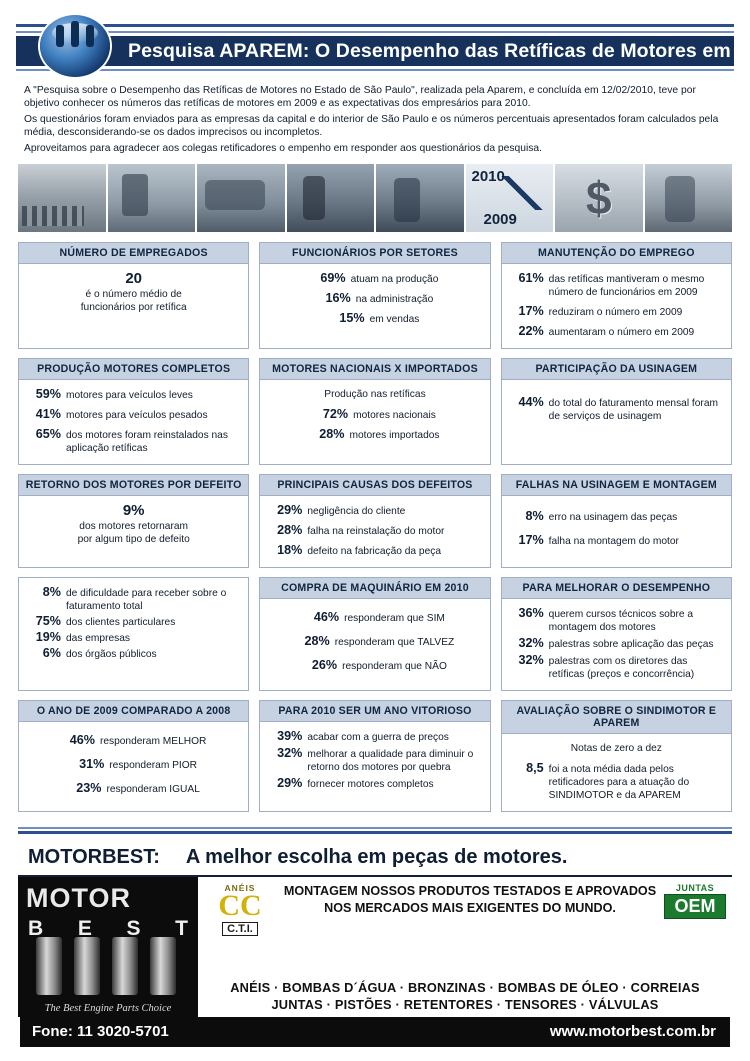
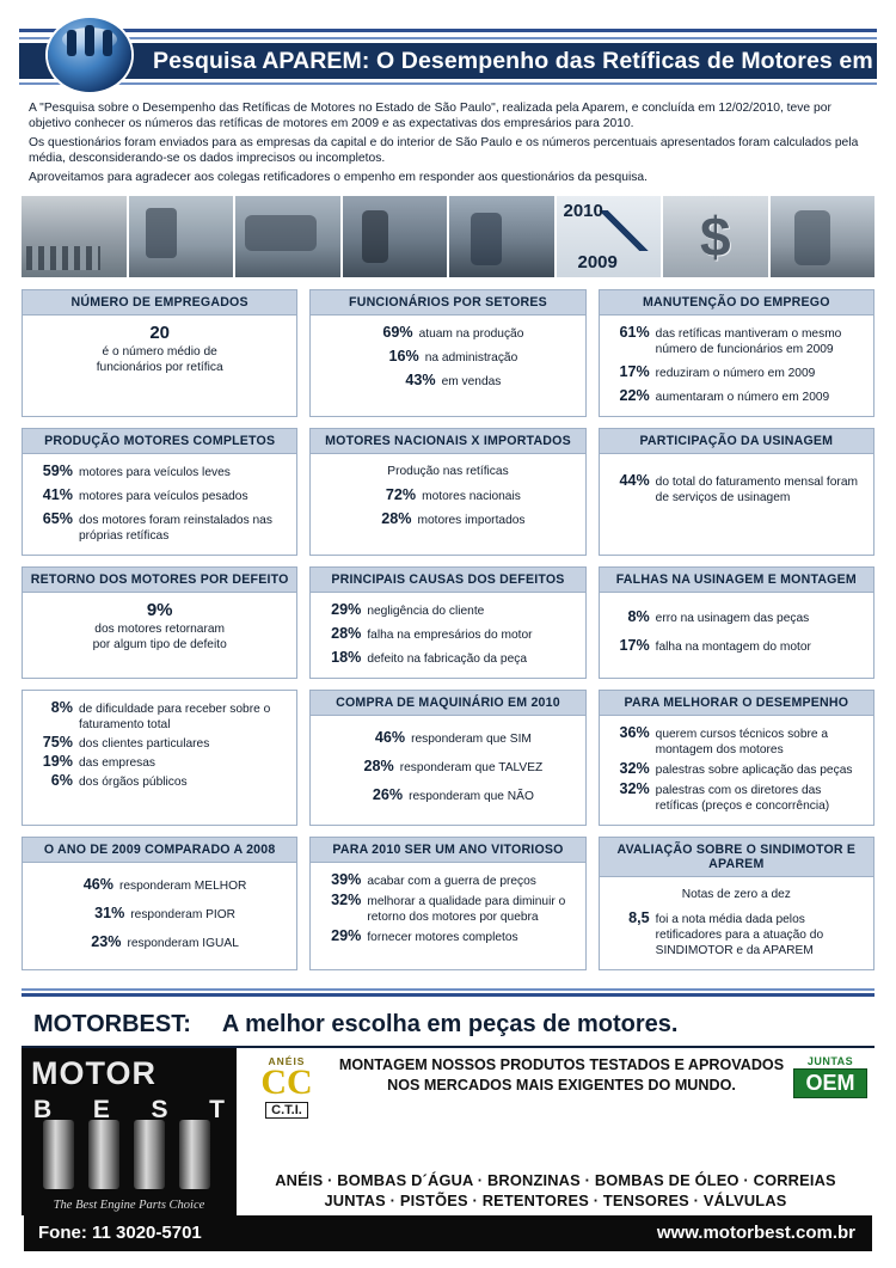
  Pesquisa APAREM: O Desempenho das Retíficas de Motores em 2
  A "Pesquisa sobre o Desempenho das Retíficas de Motores no Estado de São Paulo", realizada pela Aparem, e concluída em 12/02/2010, teve por objetivo conhecer os números das retíficas de motores em 2009 e as expectativas dos empresários para 2010.
  Os questionários foram enviados para as empresas da capital e do interior de São Paulo e os números percentuais apresentados foram calculados pela média, desconsiderando-se os dados imprecisos ou incompletos.
  Aproveitamos para agradecer aos colegas retificadores o empenho em responder aos questionários da pesquisa.
  2010
  2009
  $
  NÚMERO DE EMPREGADOS
  20
  é o número médio de
  funcionários por retífica
  FUNCIONÁRIOS POR SETORES
  69%
  atuam na produção
  16%
  na administração
- 15%
+ 43%
  em vendas
  MANUTENÇÃO DO EMPREGO
  61%
  das retíficas mantiveram o mesmo número de funcionários em 2009
  17%
  reduziram o número em 2009
  22%
  aumentaram o número em 2009
  PRODUÇÃO MOTORES COMPLETOS
  59%
  motores para veículos leves
  41%
  motores para veículos pesados
  65%
- dos motores foram reinstalados nas aplicação retíficas
+ dos motores foram reinstalados nas próprias retíficas
  MOTORES NACIONAIS X IMPORTADOS
  Produção nas retíficas
  72%
  motores nacionais
  28%
  motores importados
  PARTICIPAÇÃO DA USINAGEM
  44%
  do total do faturamento mensal foram de serviços de usinagem
  RETORNO DOS MOTORES POR DEFEITO
  9%
  dos motores retornaram
  por algum tipo de defeito
  PRINCIPAIS CAUSAS DOS DEFEITOS
  29%
  negligência do cliente
  28%
- falha na reinstalação do motor
+ falha na empresários do motor
  18%
  defeito na fabricação da peça
  FALHAS NA USINAGEM E MONTAGEM
  8%
  erro na usinagem das peças
  17%
  falha na montagem do motor
  8%
  de dificuldade para receber sobre o faturamento total
  75%
  dos clientes particulares
  19%
  das empresas
  6%
  dos órgãos públicos
  COMPRA DE MAQUINÁRIO EM 2010
  46%
  responderam que SIM
  28%
  responderam que TALVEZ
  26%
  responderam que NÃO
  PARA MELHORAR O DESEMPENHO
  36%
  querem cursos técnicos sobre a montagem dos motores
  32%
  palestras sobre aplicação das peças
  32%
  palestras com os diretores das retíficas (preços e concorrência)
  O ANO DE 2009 COMPARADO A 2008
  46%
  responderam MELHOR
  31%
  responderam PIOR
  23%
  responderam IGUAL
  PARA 2010 SER UM ANO VITORIOSO
  39%
  acabar com a guerra de preços
  32%
  melhorar a qualidade para diminuir o retorno dos motores por quebra
  29%
  fornecer motores completos
  AVALIAÇÃO SOBRE O SINDIMOTOR E APAREM
  Notas de zero a dez
  8,5
  foi a nota média dada pelos retificadores para a atuação do SINDIMOTOR e da APAREM
  MOTORBEST: A melhor escolha em peças de motores.
  MOTOR
  B
  E
  S
  T
  The Best Engine Parts Choice
  ANÉIS
  CC
  C.T.I.
  MONTAGEM NOSSOS PRODUTOS TESTADOS E APROVADOS
  NOS MERCADOS MAIS EXIGENTES DO MUNDO.
  JUNTAS
  OEM
  ANÉIS · BOMBAS D´ÁGUA · BRONZINAS · BOMBAS DE ÓLEO · CORREIAS
  JUNTAS · PISTÕES · RETENTORES · TENSORES · VÁLVULAS
  Fone: 11 3020-5701
  www.motorbest.com.br
